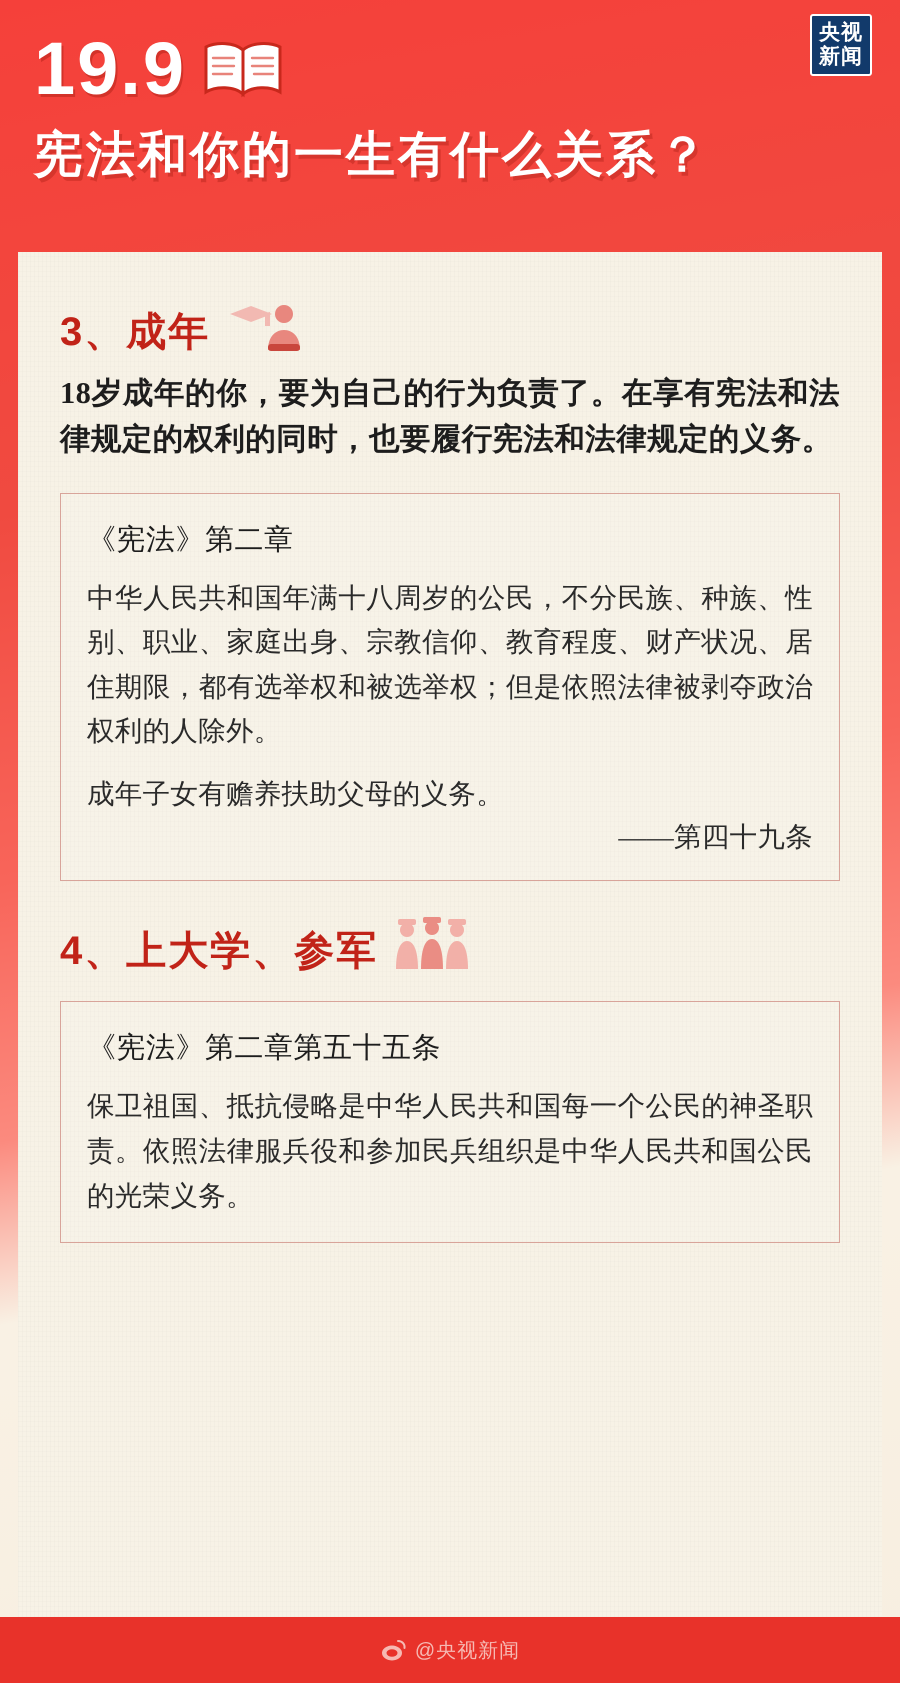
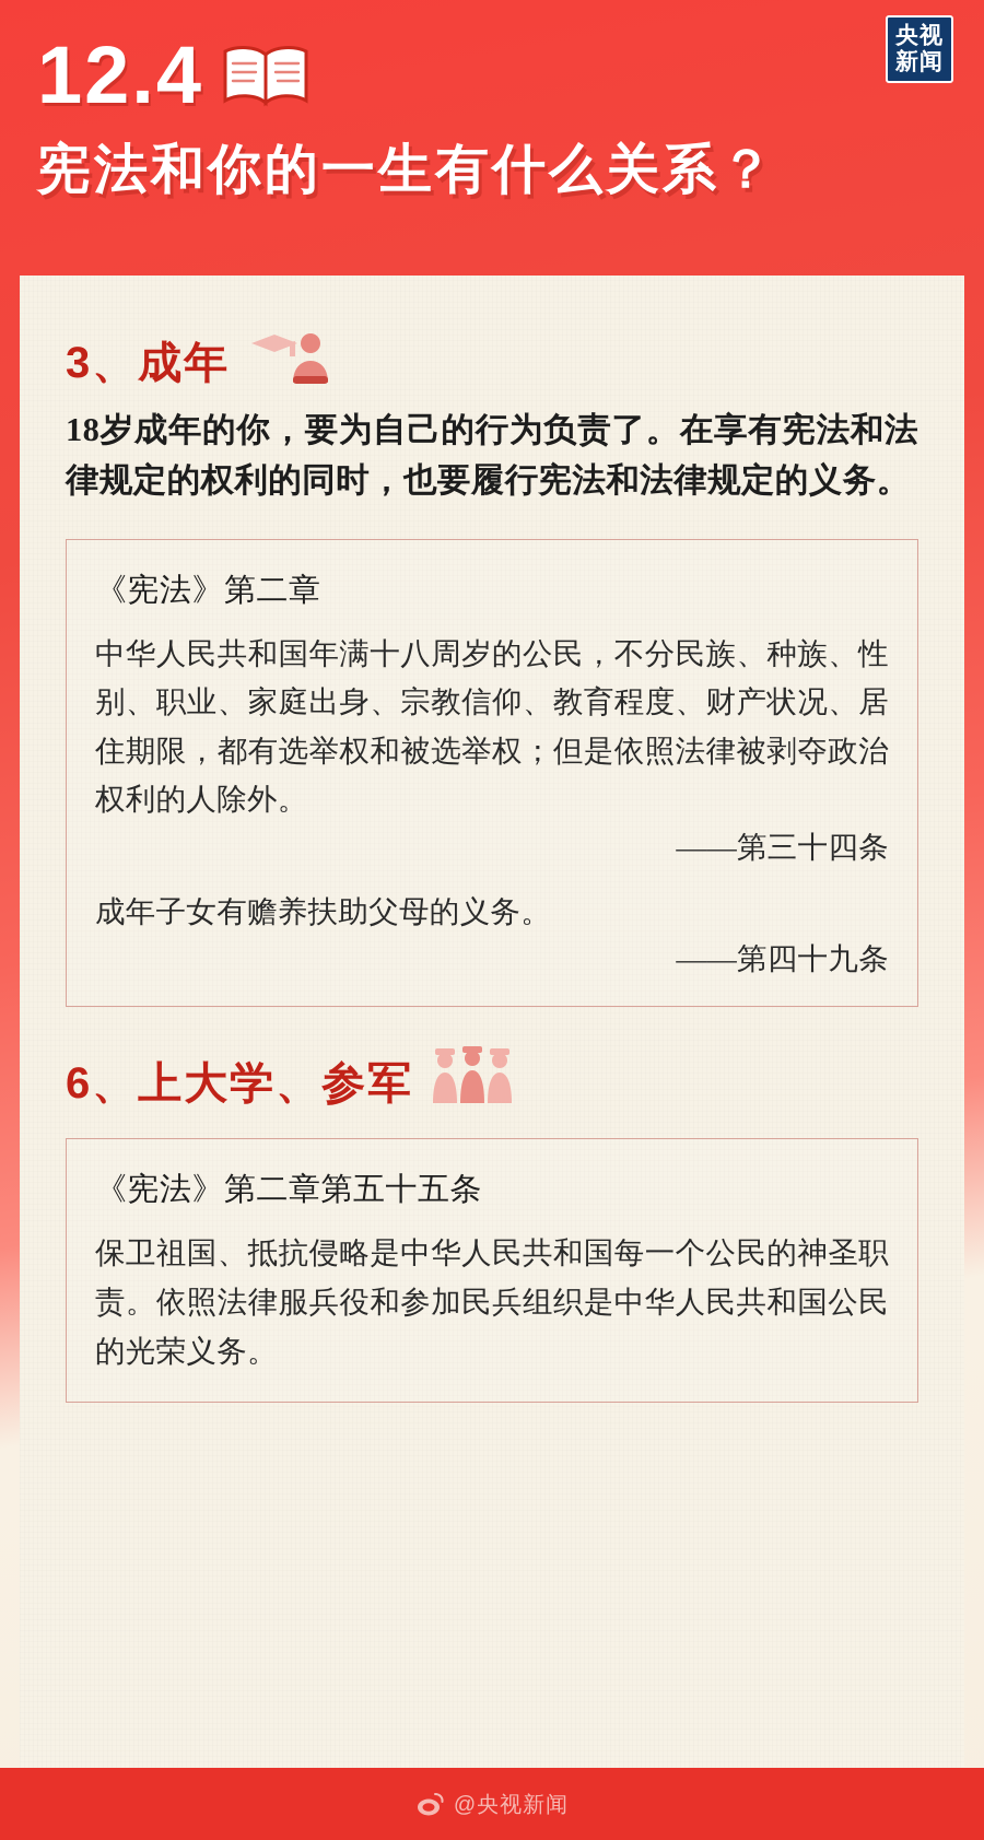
  央视
  新闻
- 19.9
+ 12.4
  宪法和你的一生有什么关系？
  3、成年
  18岁成年的你，要为自己的行为负责了。在享有宪法和法律规定的权利的同时，也要履行宪法和法律规定的义务。
  《宪法》第二章
  中华人民共和国年满十八周岁的公民，不分民族、种族、性别、职业、家庭出身、宗教信仰、教育程度、财产状况、居住期限，都有选举权和被选举权；但是依照法律被剥夺政治权利的人除外。
+ ——第三十四条
  成年子女有赡养扶助父母的义务。
  ——第四十九条
- 4、上大学、参军
+ 6、上大学、参军
  《宪法》第二章第五十五条
  保卫祖国、抵抗侵略是中华人民共和国每一个公民的神圣职责。依照法律服兵役和参加民兵组织是中华人民共和国公民的光荣义务。
  @央视新闻
